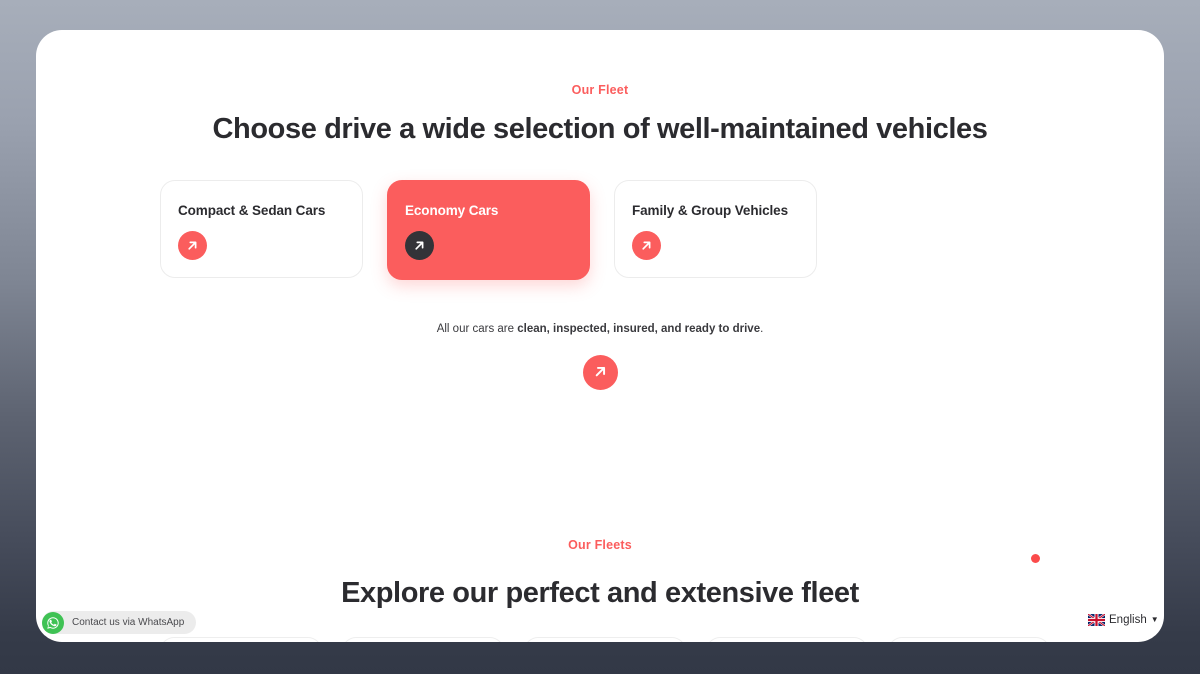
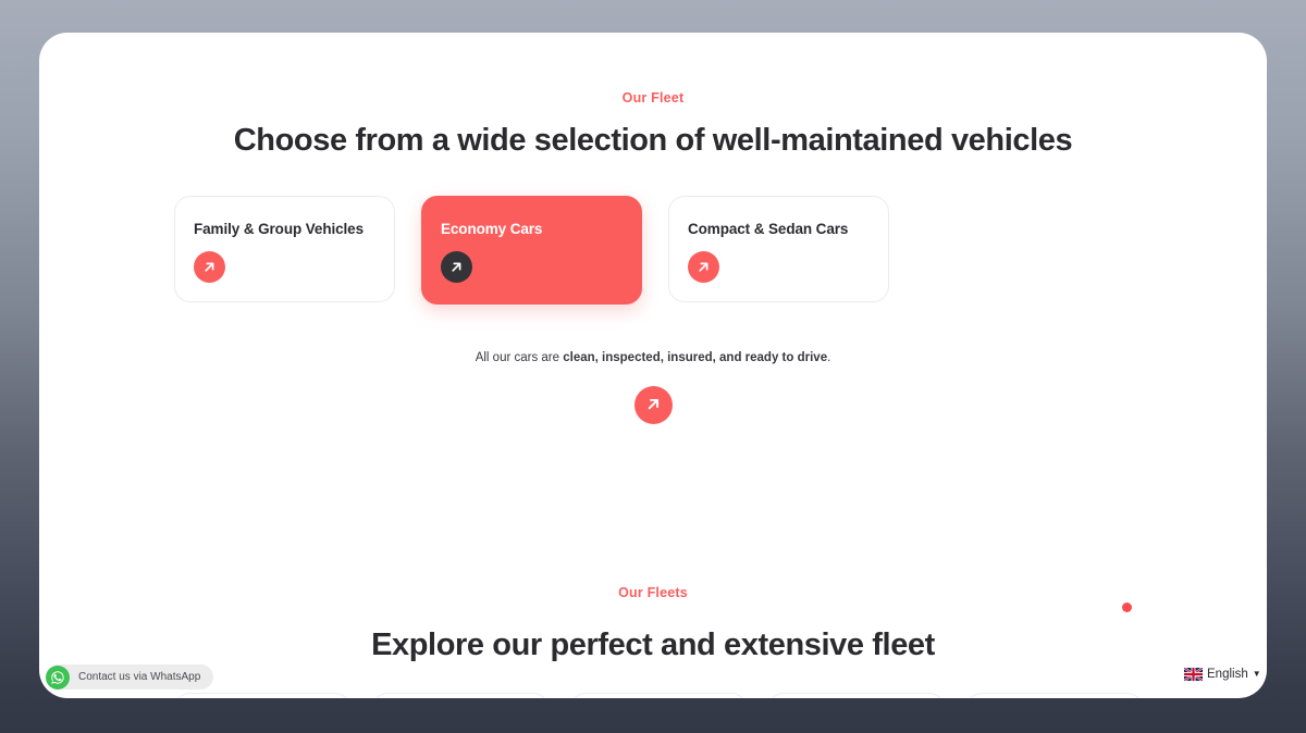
  Our Fleet
- Choose drive a wide selection of well-maintained vehicles
+ Choose from a wide selection of well-maintained vehicles
- Compact & Sedan Cars
+ Family & Group Vehicles
  Economy Cars
- Family & Group Vehicles
+ Compact & Sedan Cars
  All our cars are clean, inspected, insured, and ready to drive.
  Our Fleets
  Explore our perfect and extensive fleet
  Contact us via WhatsApp
  English
  ▼
